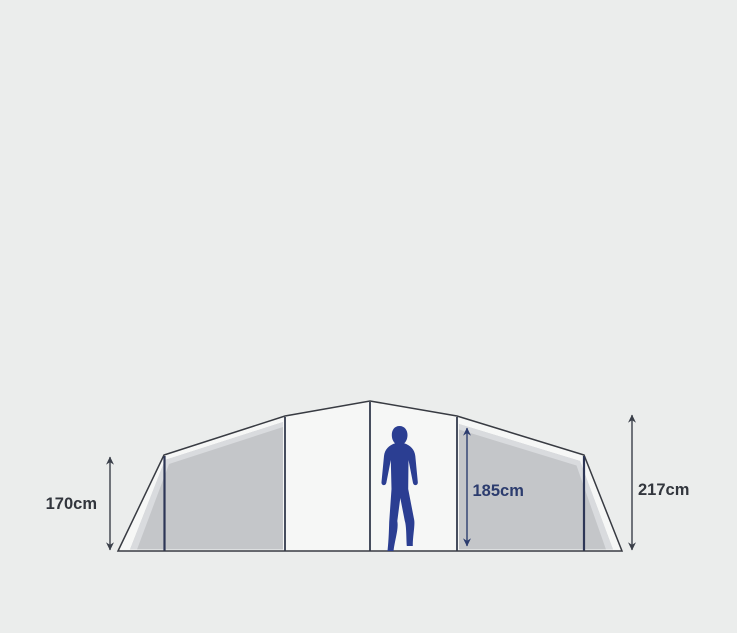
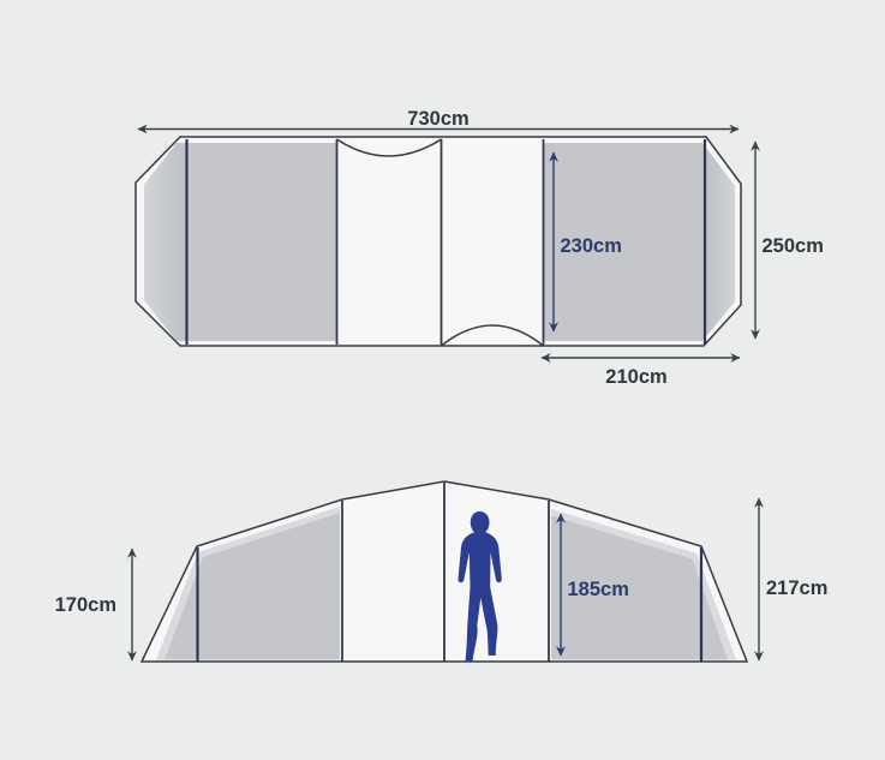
+ 730cm
+ 250cm
+ 230cm
+ 210cm
  170cm
  185cm
  217cm
